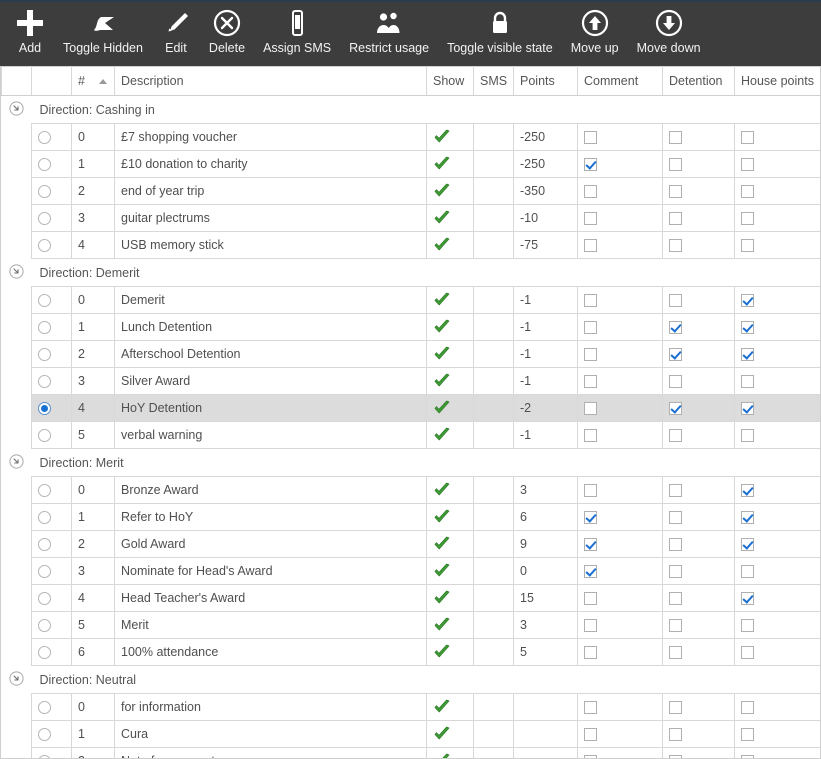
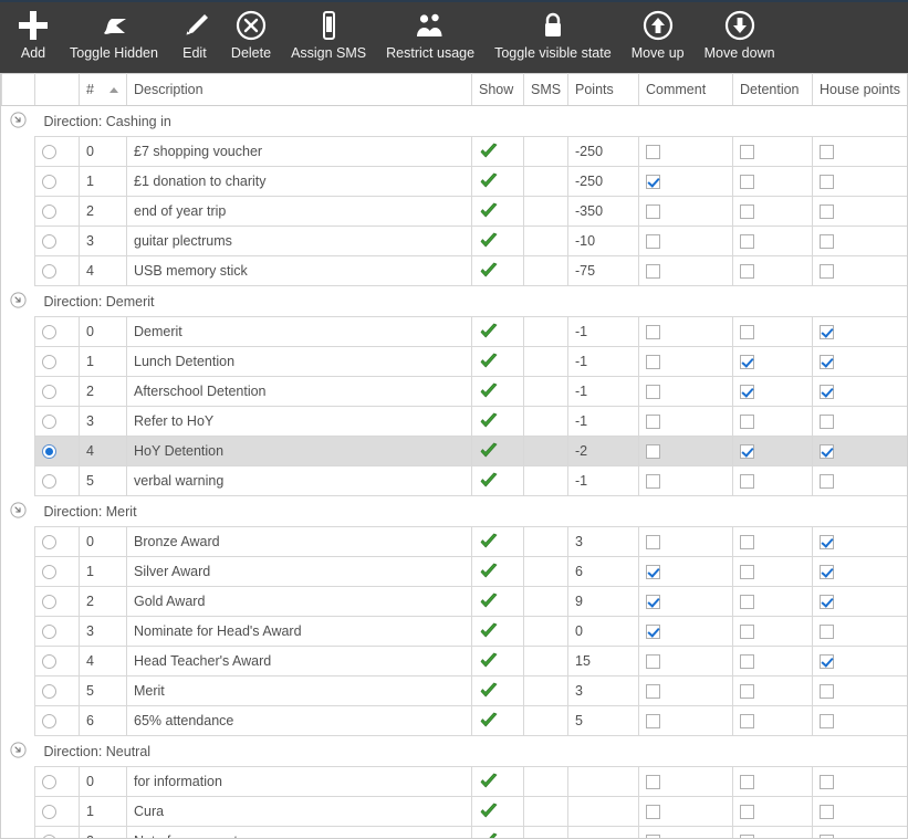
  Add
  Toggle Hidden
  Edit
  Delete
  Assign SMS
  Restrict usage
  Toggle visible state
  Move up
  Move down
  		#	Description	Show	SMS	Points	Comment	Detention	House points
  	Direction: Cashing in
  		0	£7 shopping voucher			-250
- 		1	£10 donation to charity			-250
+ 		1	£1 donation to charity			-250
  		2	end of year trip			-350
  		3	guitar plectrums			-10
  		4	USB memory stick			-75
  	Direction: Demerit
  		0	Demerit			-1
  		1	Lunch Detention			-1
  		2	Afterschool Detention			-1
- 		3	Silver Award			-1
+ 		3	Refer to HoY			-1
  		4	HoY Detention			-2
  		5	verbal warning			-1
  	Direction: Merit
  		0	Bronze Award			3
- 		1	Refer to HoY			6
+ 		1	Silver Award			6
  		2	Gold Award			9
  		3	Nominate for Head's Award			0
  		4	Head Teacher's Award			15
  		5	Merit			3
- 		6	100% attendance			5
+ 		6	65% attendance			5
  	Direction: Neutral
  		0	for information
  		1	Cura
